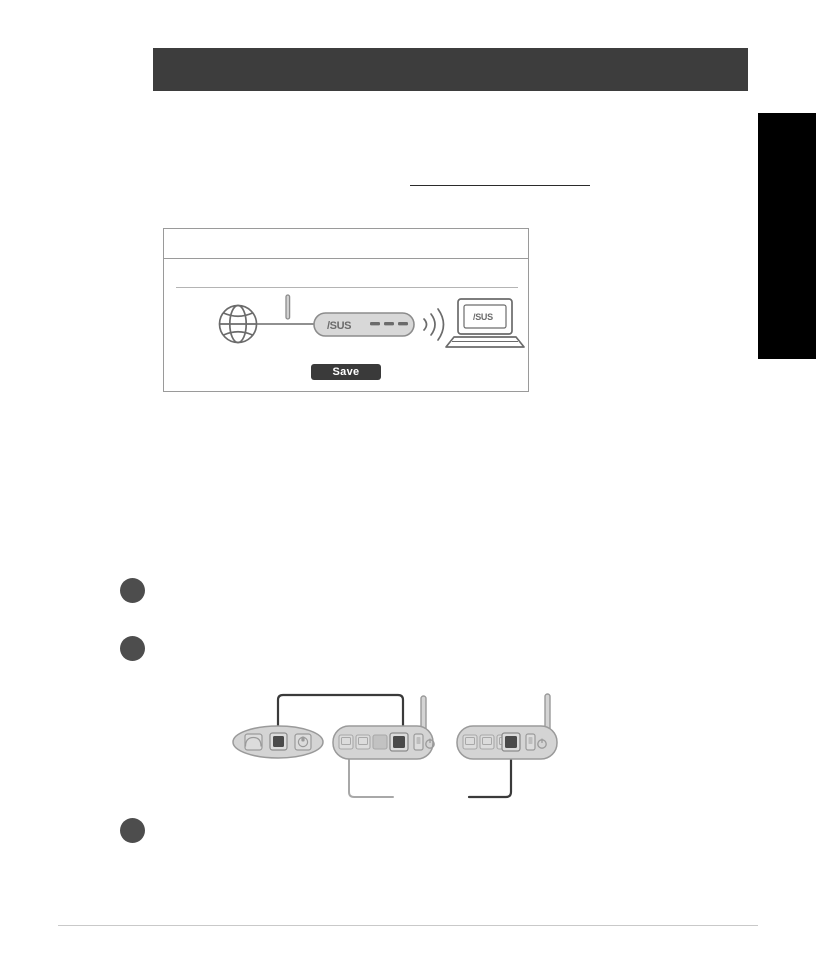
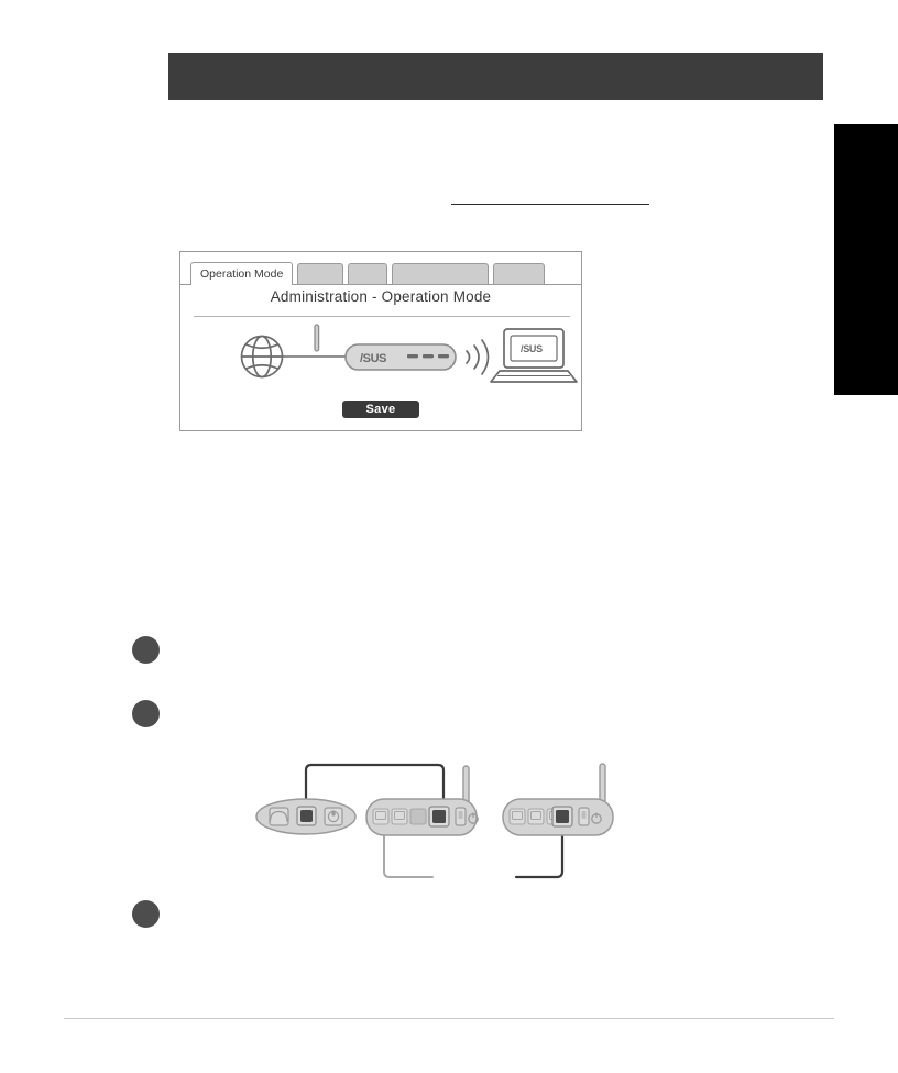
+ Operation Mode
+ Administration - Operation Mode
  /SUS
  /SUS
  Save
